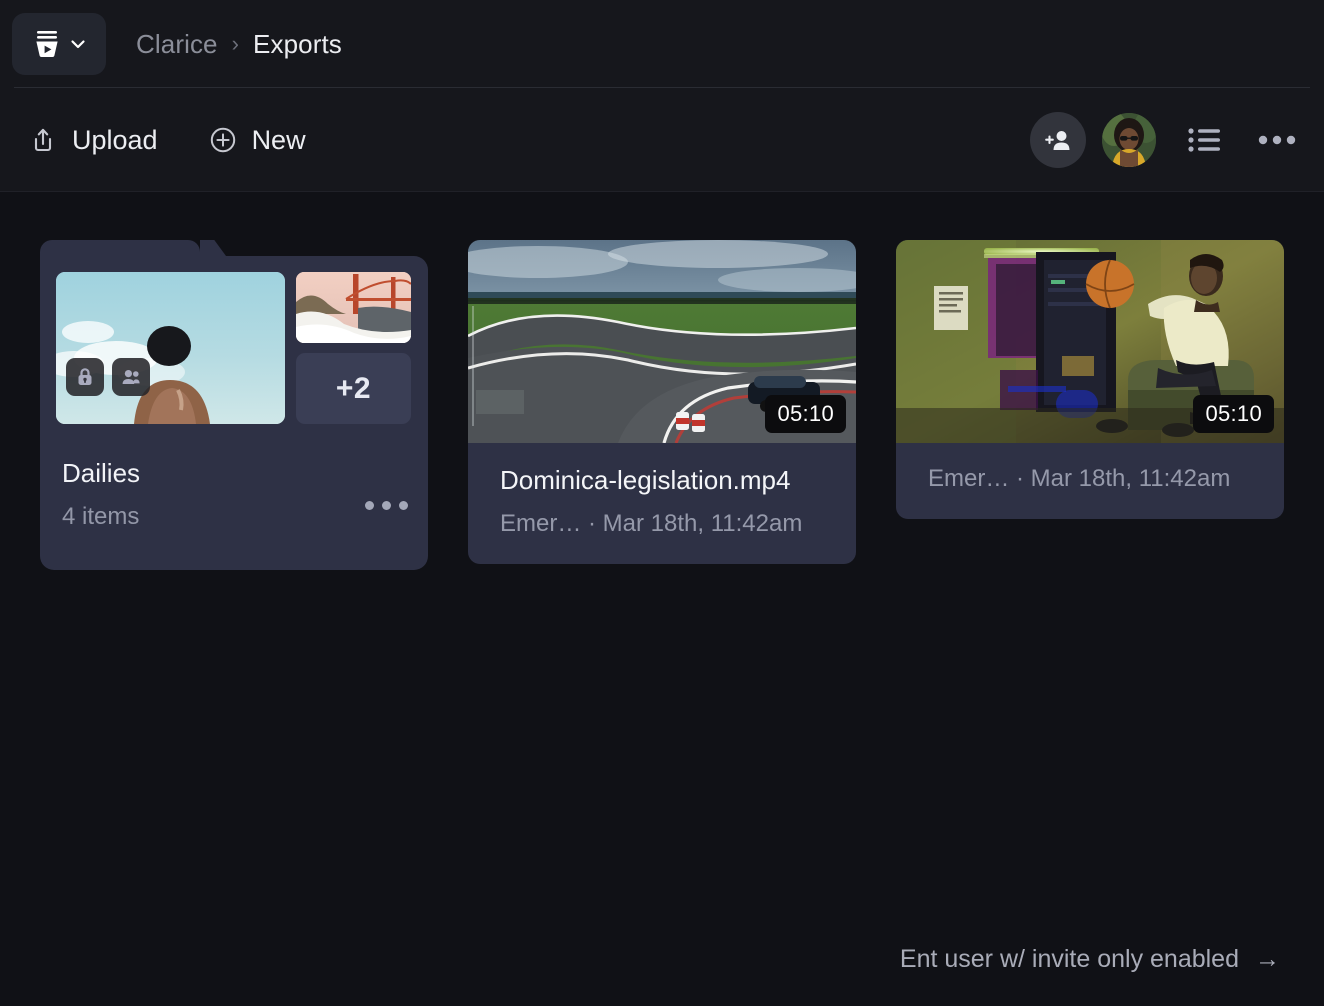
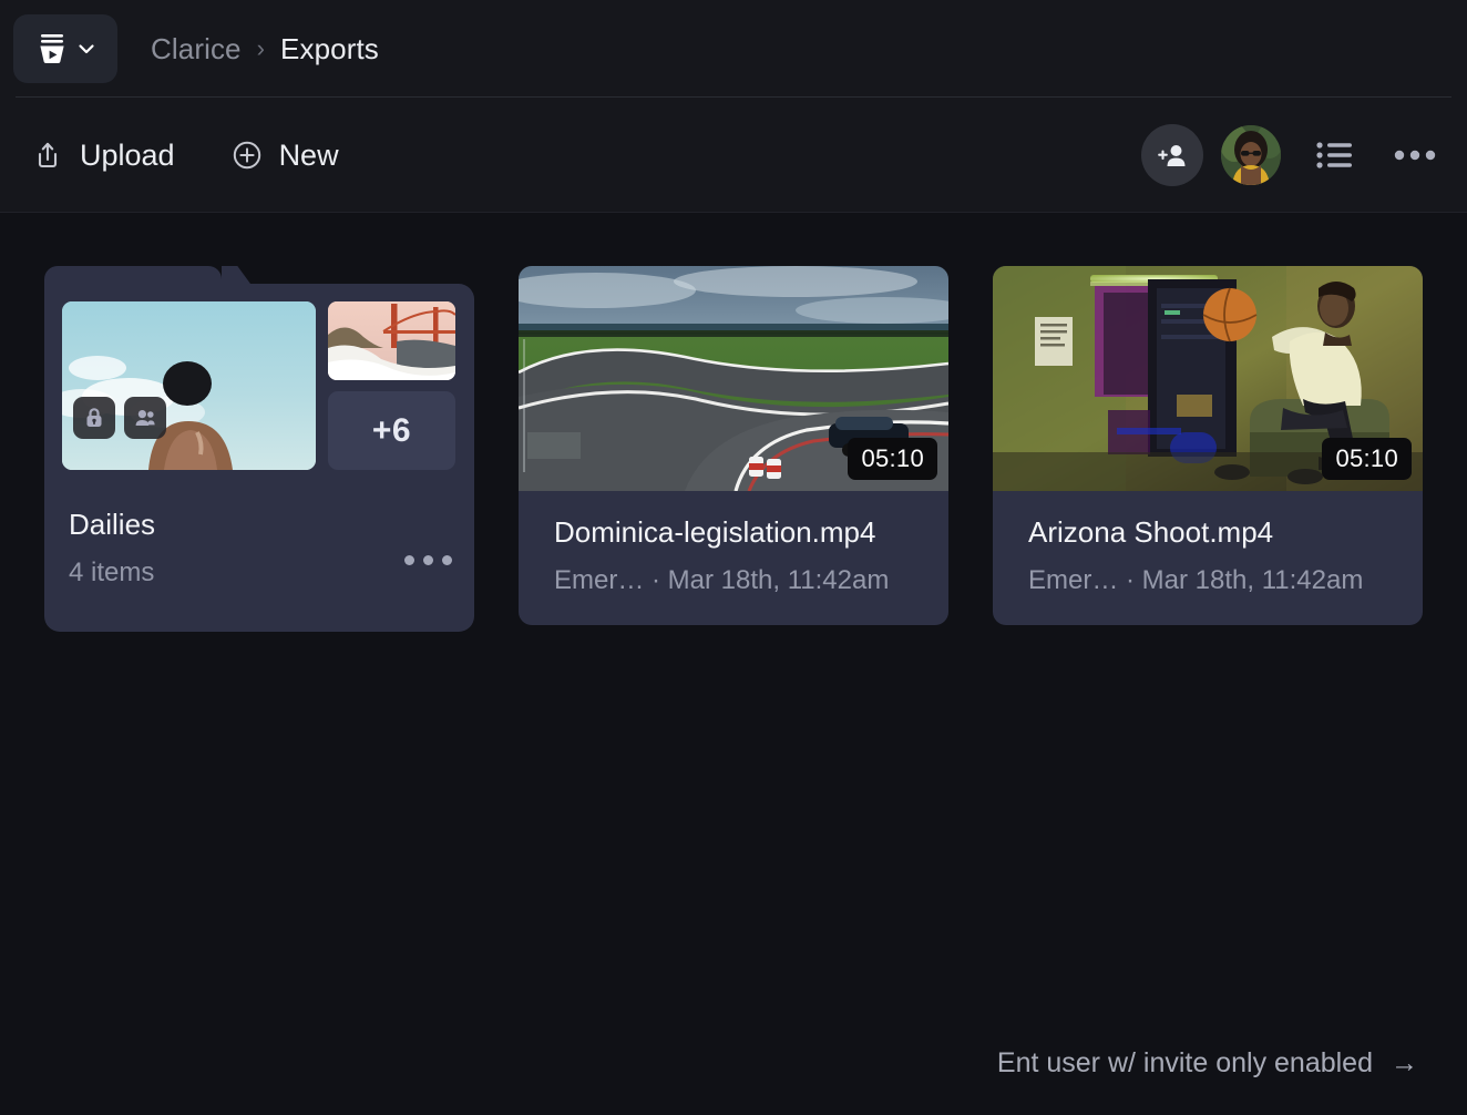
  Clarice
  ›
  Exports
  Upload
  New
- +2
+ +6
  Dailies
  4 items
  05:10
  Dominica-legislation.mp4
  Emer… · Mar 18th, 11:42am
  05:10
+ Arizona Shoot.mp4
  Emer… · Mar 18th, 11:42am
  Ent user w/ invite only enabled
  →
